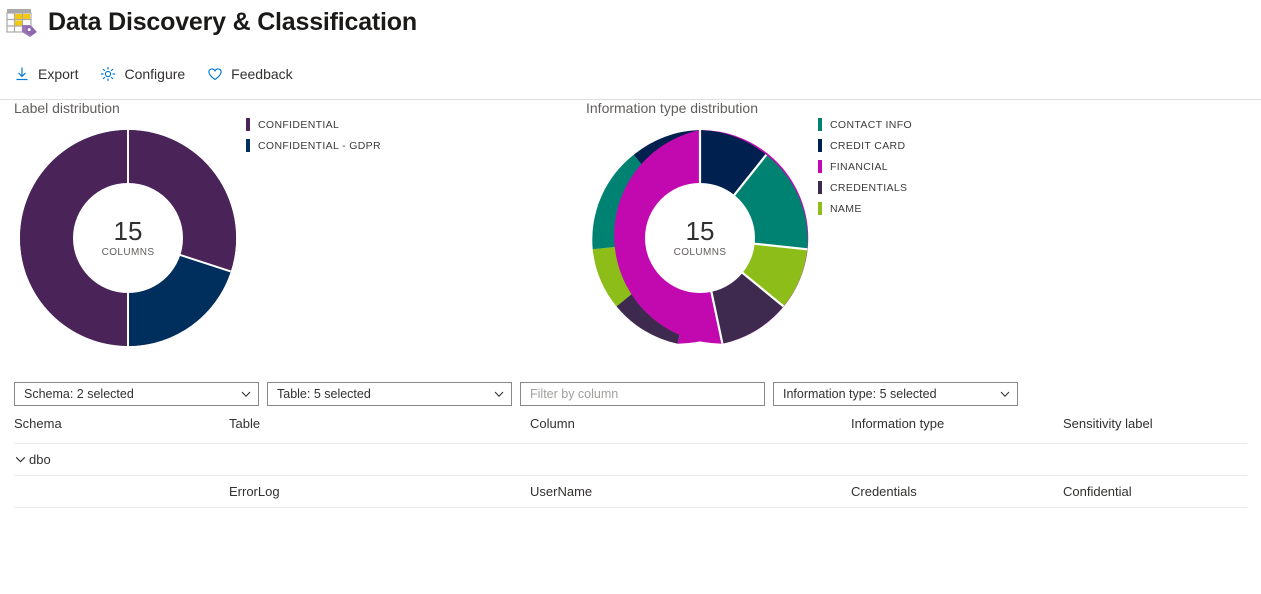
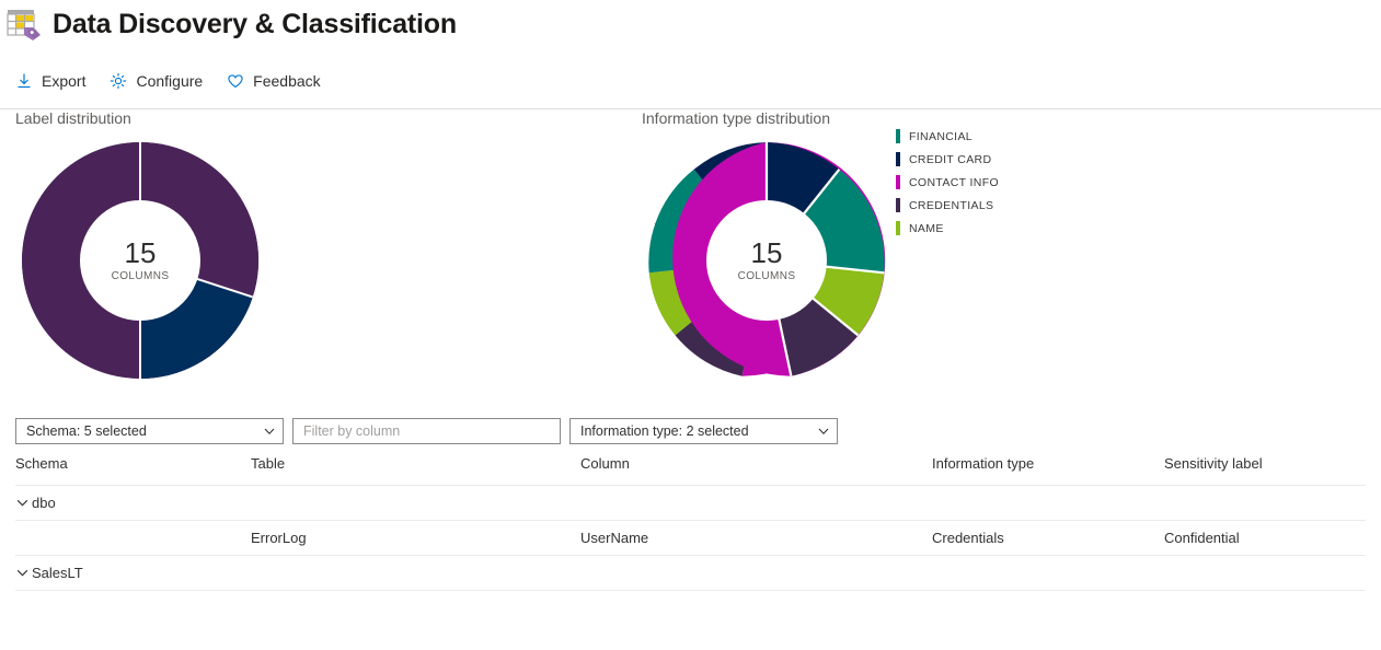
  Data Discovery & Classification
  Export
  Configure
  Feedback
  Label distribution
  15
  COLUMNS
- CONFIDENTIAL
- CONFIDENTIAL - GDPR
  Information type distribution
  15
  COLUMNS
- CONTACT INFO
+ FINANCIAL
  CREDIT CARD
- FINANCIAL
+ CONTACT INFO
  CREDENTIALS
  NAME
- Schema: 2 selected
+ Schema: 5 selected
- Table: 5 selected
  Filter by column
- Information type: 5 selected
+ Information type: 2 selected
  Schema	Table	Column	Information type	Sensitivity label
  dbo
  	ErrorLog	UserName	Credentials	Confidential
+ SalesLT
